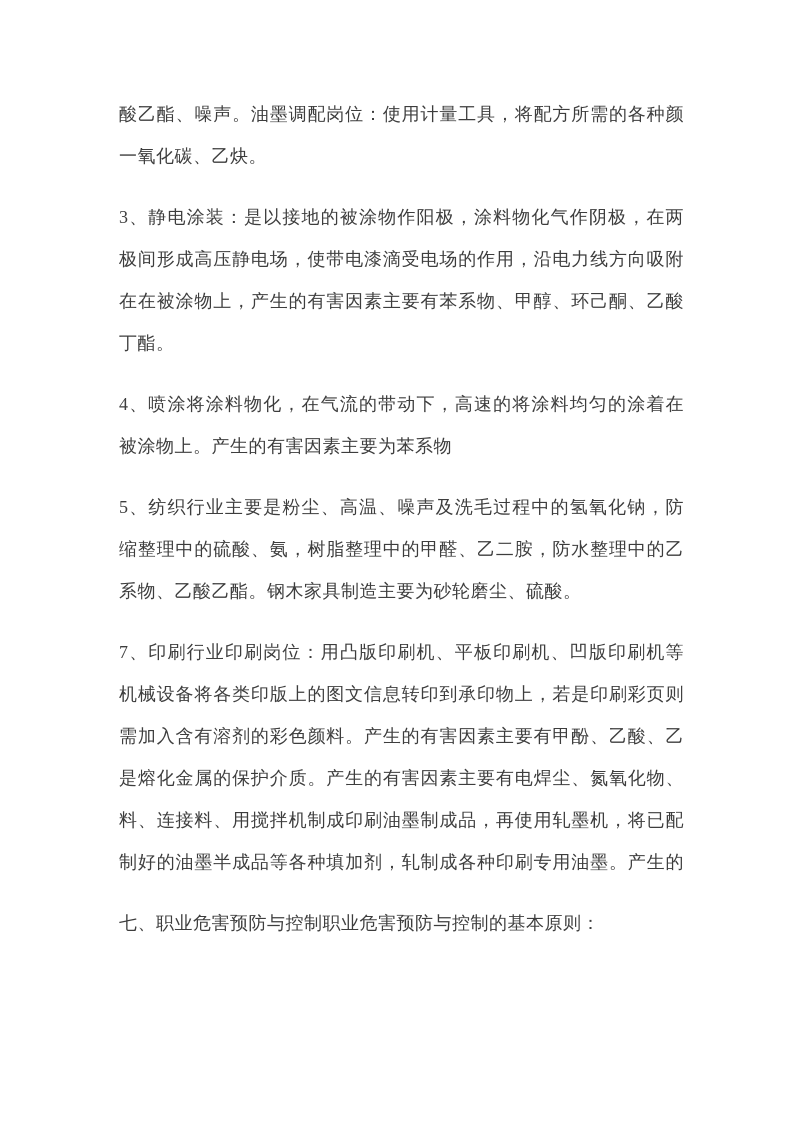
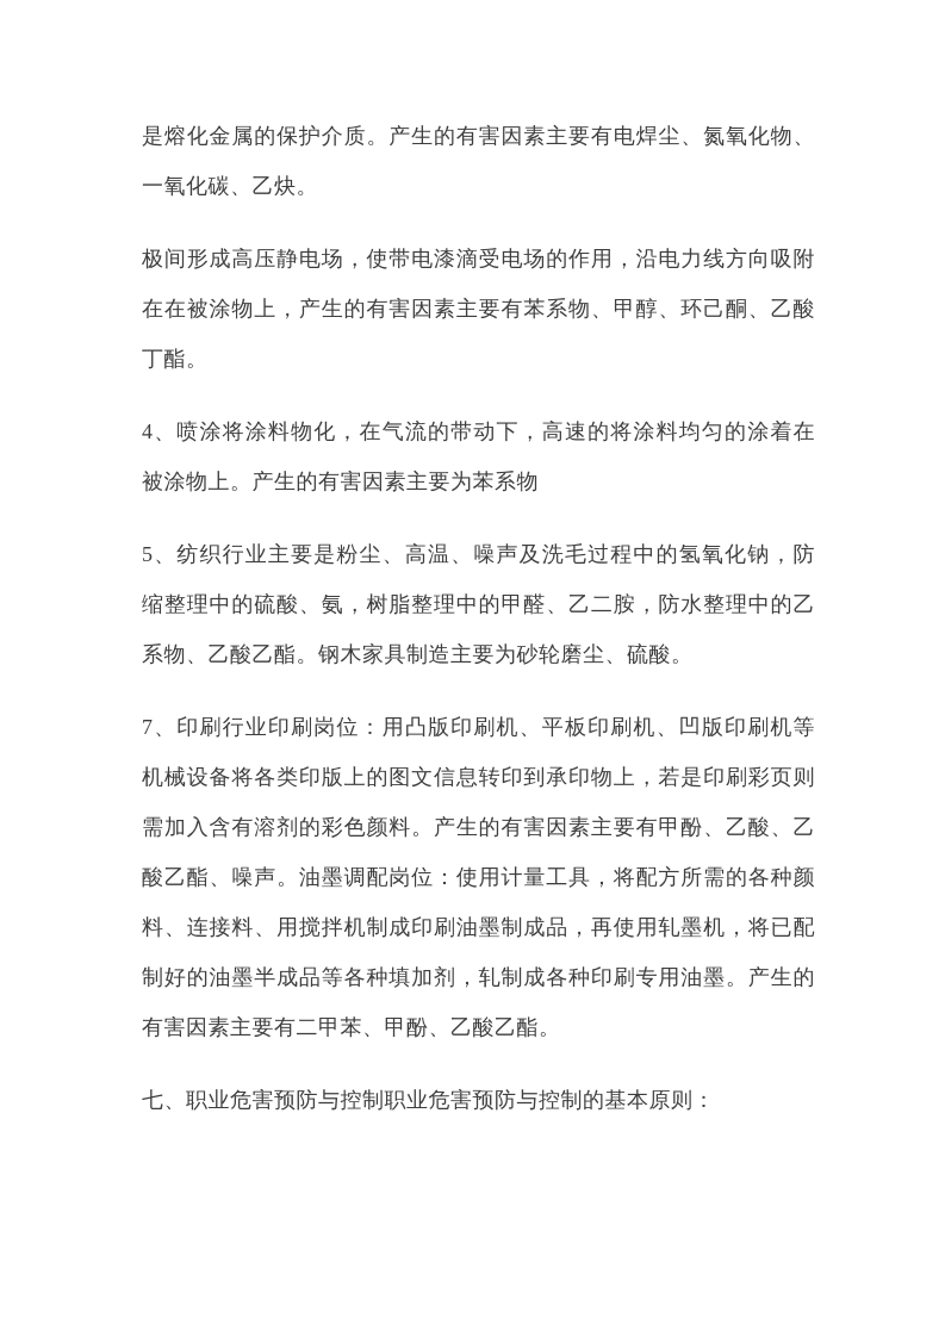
- 酸乙酯、噪声。油墨调配岗位：使用计量工具，将配方所需的各种颜
+ 是熔化金属的保护介质。产生的有害因素主要有电焊尘、氮氧化物、
  一氧化碳、乙炔。
- 3、静电涂装：是以接地的被涂物作阳极，涂料物化气作阴极，在两
  极间形成高压静电场，使带电漆滴受电场的作用，沿电力线方向吸附
  在在被涂物上，产生的有害因素主要有苯系物、甲醇、环己酮、乙酸
  丁酯。
  4、喷涂将涂料物化，在气流的带动下，高速的将涂料均匀的涂着在
  被涂物上。产生的有害因素主要为苯系物
  5、纺织行业主要是粉尘、高温、噪声及洗毛过程中的氢氧化钠，防
  缩整理中的硫酸、氨，树脂整理中的甲醛、乙二胺，防水整理中的乙
  系物、乙酸乙酯。钢木家具制造主要为砂轮磨尘、硫酸。
  7、印刷行业印刷岗位：用凸版印刷机、平板印刷机、凹版印刷机等
  机械设备将各类印版上的图文信息转印到承印物上，若是印刷彩页则
  需加入含有溶剂的彩色颜料。产生的有害因素主要有甲酚、乙酸、乙
- 是熔化金属的保护介质。产生的有害因素主要有电焊尘、氮氧化物、
+ 酸乙酯、噪声。油墨调配岗位：使用计量工具，将配方所需的各种颜
  料、连接料、用搅拌机制成印刷油墨制成品，再使用轧墨机，将已配
  制好的油墨半成品等各种填加剂，轧制成各种印刷专用油墨。产生的
+ 有害因素主要有二甲苯、甲酚、乙酸乙酯。
  七、职业危害预防与控制职业危害预防与控制的基本原则：
